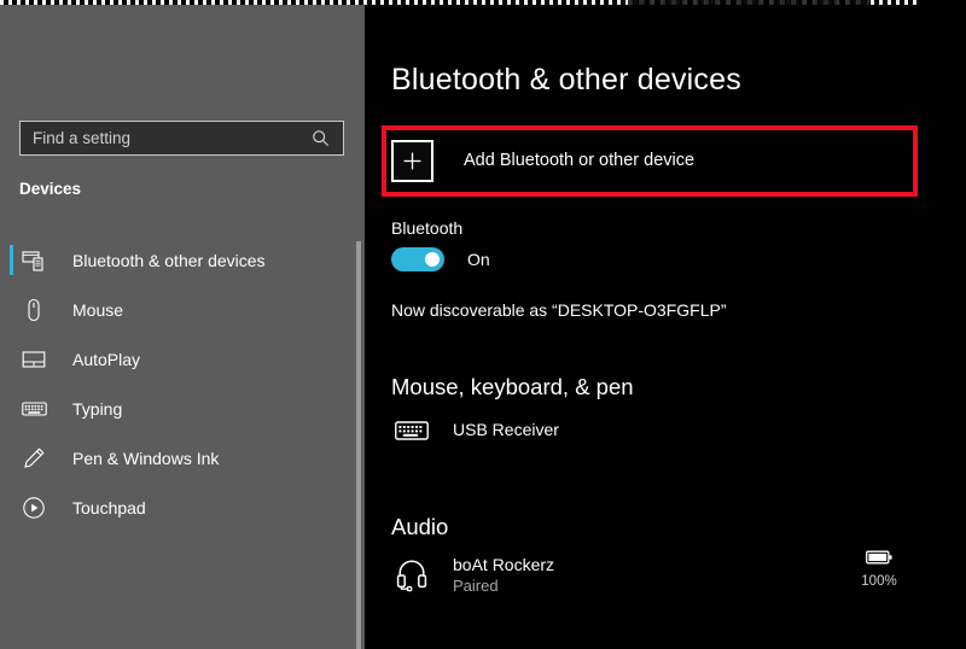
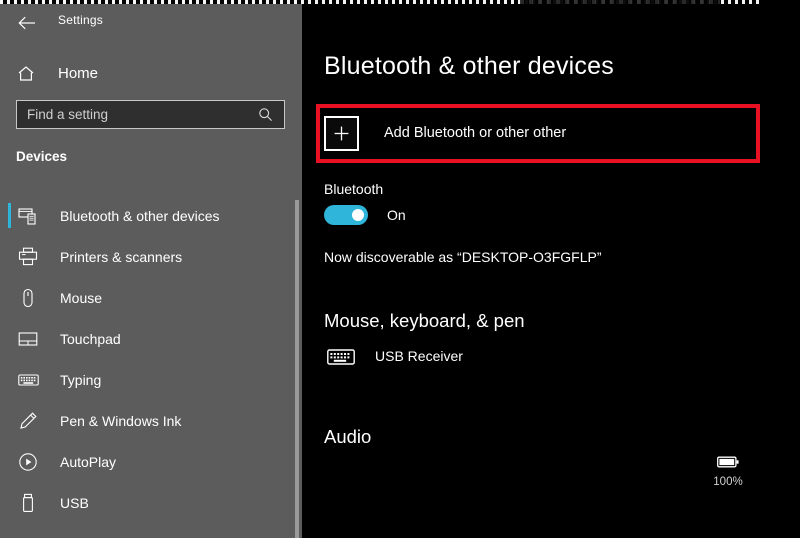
+ Settings
+ Home
  Find a setting
  Devices
  Bluetooth & other devices
+ Printers & scanners
  Mouse
- AutoPlay
+ Touchpad
  Typing
  Pen & Windows Ink
- Touchpad
+ AutoPlay
+ USB
  Bluetooth & other devices
- Add Bluetooth or other device
+ Add Bluetooth or other other
  Bluetooth
  On
  Now discoverable as “DESKTOP-O3FGFLP”
  Mouse, keyboard, & pen
  USB Receiver
  Audio
- boAt Rockerz
- Paired
  100%
